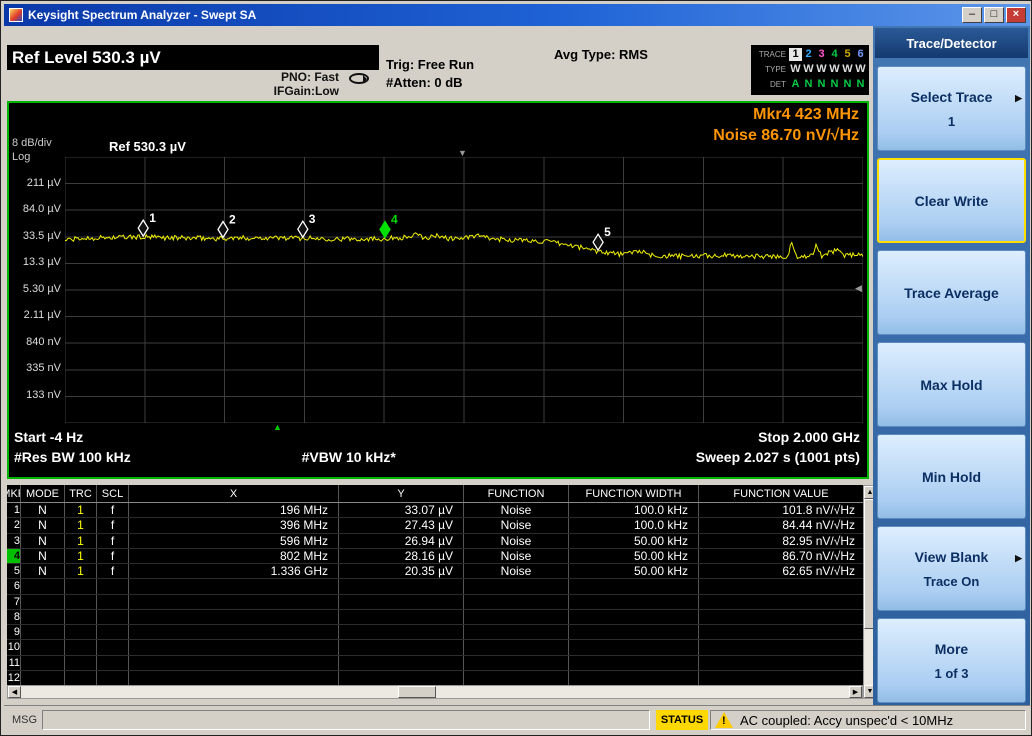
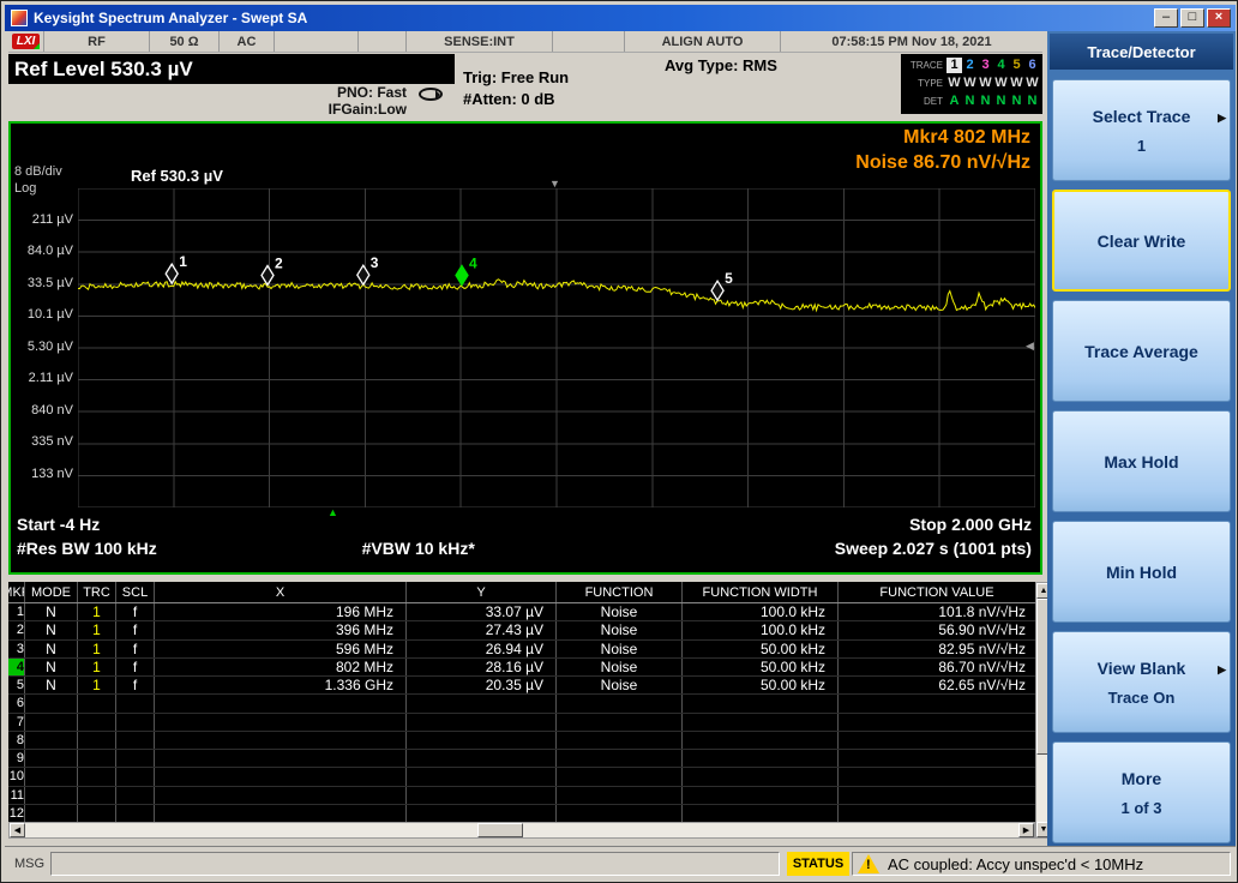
  Keysight Spectrum Analyzer - Swept SA
  –
  □
  ×
+ LXI
+ RF
+ 50 Ω
+ AC
+ SENSE:INT
+ ALIGN AUTO
+ 07:58:15 PM Nov 18, 2021
  Ref Level 530.3 µV
  PNO: Fast
  IFGain:Low
  Trig: Free Run
  #Atten: 0 dB
  Avg Type: RMS
  TRACE
  1
  2
  3
  4
  5
  6
  TYPE
  W
  W
  W
  W
  W
  W
  DET
  A
  N
  N
  N
  N
  N
- Mkr4 423 MHz
+ Mkr4 802 MHz
  Noise 86.70 nV/√Hz
  8 dB/div
  Log
  Ref 530.3 µV
  211 µV
  84.0 µV
  33.5 µV
- 13.3 µV
+ 10.1 µV
  5.30 µV
  2.11 µV
  840 nV
  335 nV
  133 nV
  1
  2
  3
  4
  5
  ▼
  ◀
  ▲
  Start -4 Hz
  Stop 2.000 GHz
  #Res BW 100 kHz
  #VBW 10 kHz*
  Sweep 2.027 s (1001 pts)
  MODE
  TRC
  SCL
  X
  Y
  FUNCTION
  FUNCTION WIDTH
  FUNCTION VALUE
  1
  N
  1
  f
  196 MHz
  33.07 µV
  Noise
  100.0 kHz
  101.8 nV/√Hz
  2
  N
  1
  f
  396 MHz
  27.43 µV
  Noise
  100.0 kHz
- 84.44 nV/√Hz
+ 56.90 nV/√Hz
  3
  N
  1
  f
  596 MHz
  26.94 µV
  Noise
  50.00 kHz
  82.95 nV/√Hz
  4
  N
  1
  f
  802 MHz
  28.16 µV
  Noise
  50.00 kHz
  86.70 nV/√Hz
  5
  N
  1
  f
  1.336 GHz
  20.35 µV
  Noise
  50.00 kHz
  62.65 nV/√Hz
  6
  7
  8
  9
  10
  11
  12
  MSG
  STATUS
  !
  AC coupled: Accy unspec'd < 10MHz
  Trace/Detector
  Select Trace
  1
  ▶
  Clear Write
  Trace Average
  Max Hold
  Min Hold
  View Blank
  Trace On
  ▶
  More
  1 of 3
